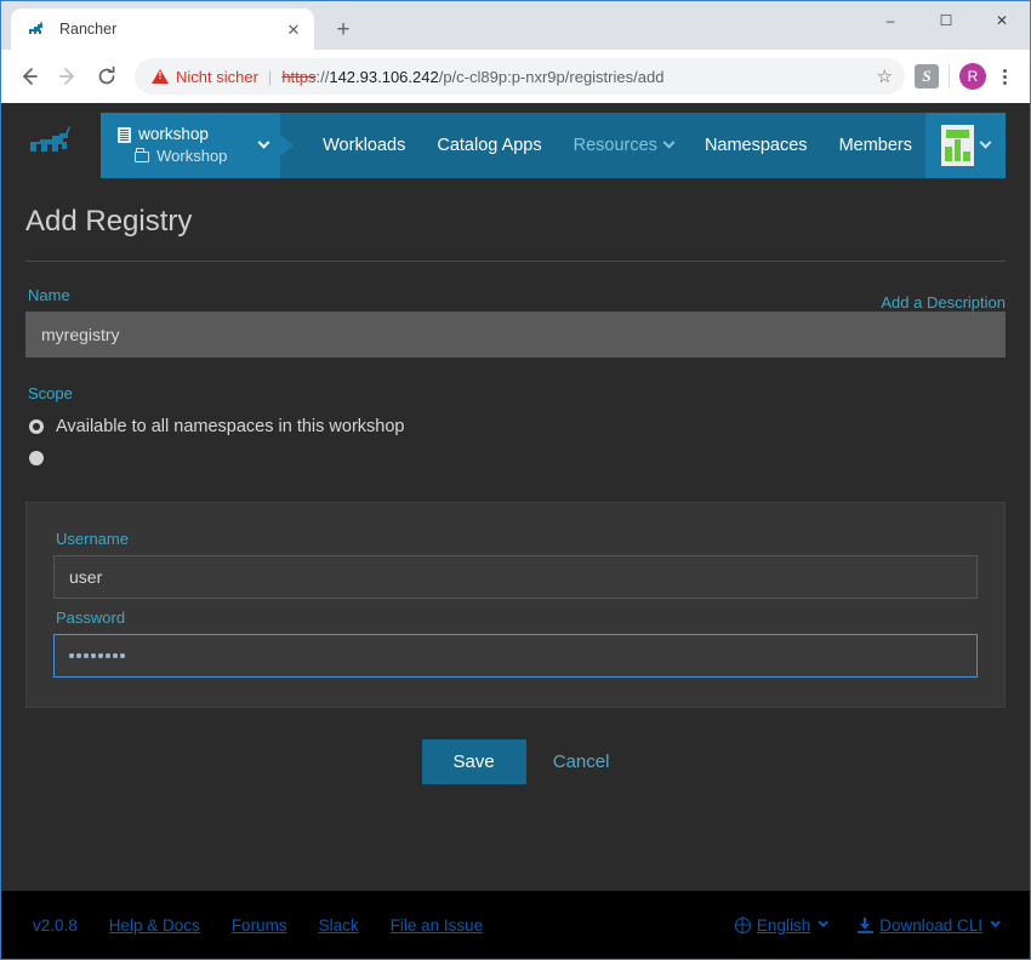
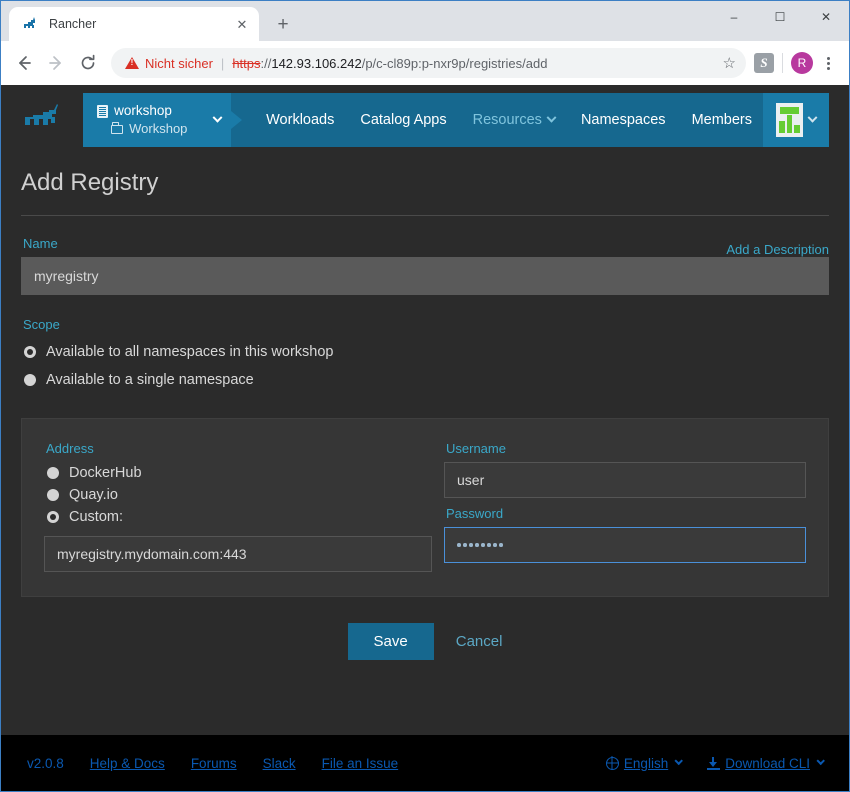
  Rancher
  ✕
  +
  –
  ☐
  ✕
  Nicht sicher
  |
  https://142.93.106.242/p/c-cl89p:p-nxr9p/registries/add
  ☆
  S
  R
  workshop
  Workshop
  Workloads
  Catalog Apps
  Resources
  Namespaces
  Members
  Add Registry
  Name
  Add a Description
  myregistry
  Scope
  Available to all namespaces in this workshop
+ Available to a single namespace
+ Address
+ DockerHub
+ Quay.io
+ Custom:
+ myregistry.mydomain.com:443
  Username
  user
  Password
  Save
  Cancel
  v2.0.8
  Help & Docs
  Forums
  Slack
  File an Issue
  English
  Download CLI
